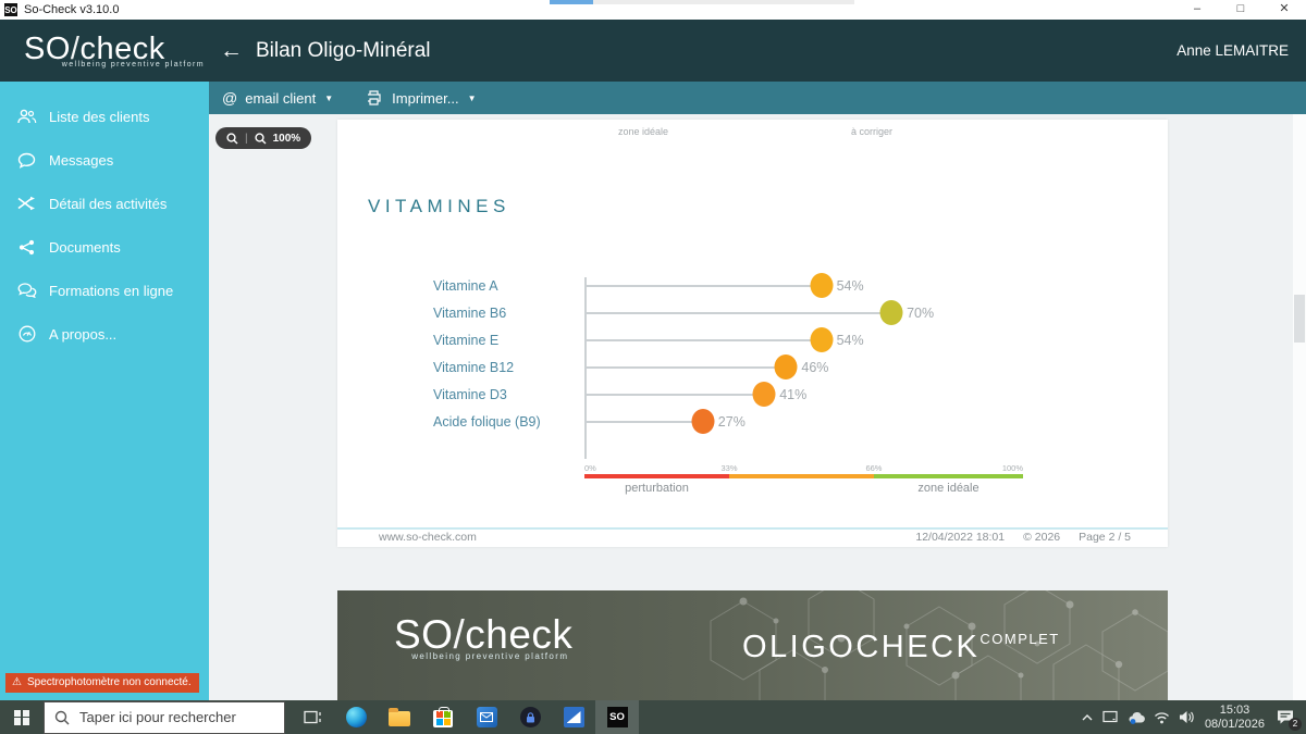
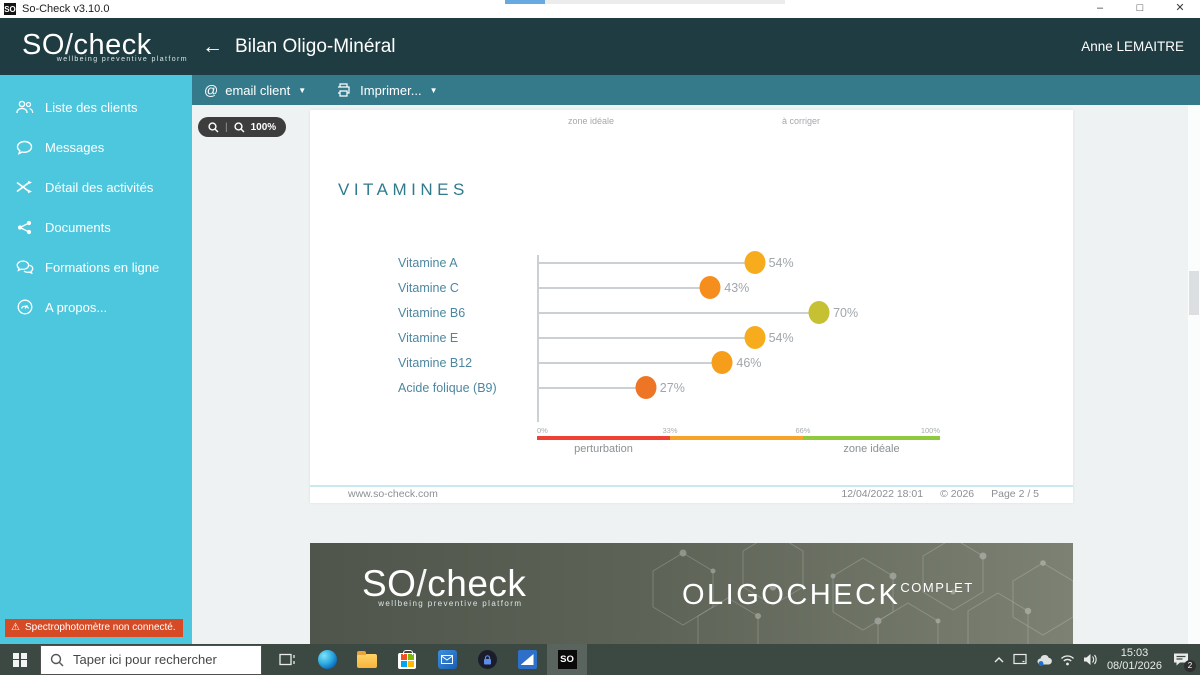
  SO
  So-Check v3.10.0
  –
  □
  ✕
  SO/check
  ←
  Bilan Oligo-Minéral
  Anne LEMAITRE
  @
  email client
  ▼
  Imprimer...
  ▼
  Liste des clients
  Messages
  Détail des activités
  Documents
  Formations en ligne
  A propos...
  ⚠
  Spectrophotomètre non connecté.
  |
  100%
  zone idéale
  à corriger
  VITAMINES
  Vitamine A
  54%
+ Vitamine C
+ 43%
  Vitamine B6
  70%
  Vitamine E
  54%
  Vitamine B12
  46%
- Vitamine D3
- 41%
  Acide folique (B9)
  27%
  0%
  33%
  66%
  100%
  perturbation
  zone idéale
  www.so-check.com
  12/04/2022 18:01
  © 2026
  Page 2 / 5
  SO/check
  wellbeing preventive platform
  OLIGOCHECKCOMPLET
  Taper ici pour rechercher
  SO
  15:03
  08/01/2026
  2
